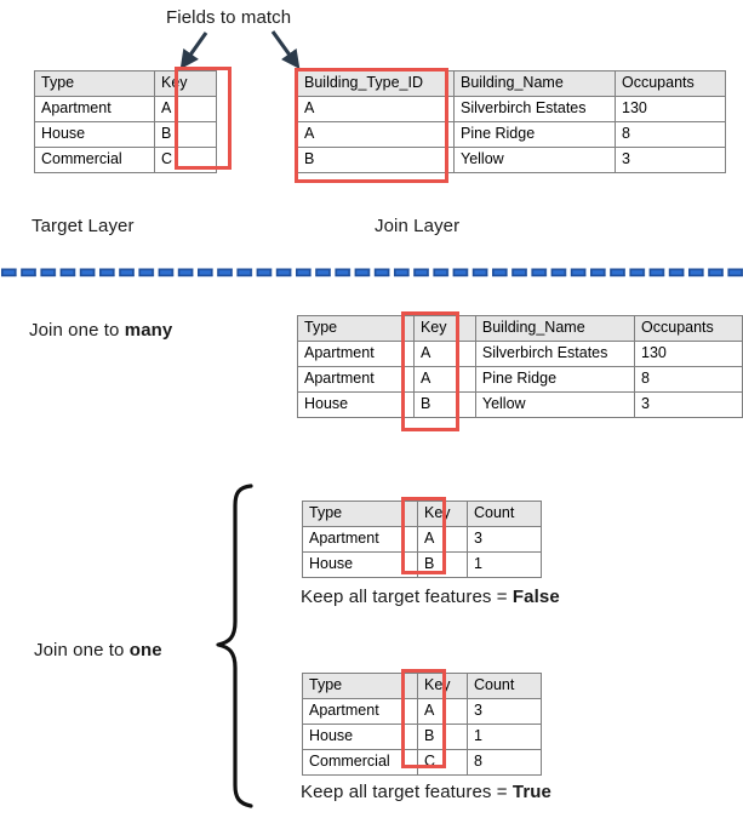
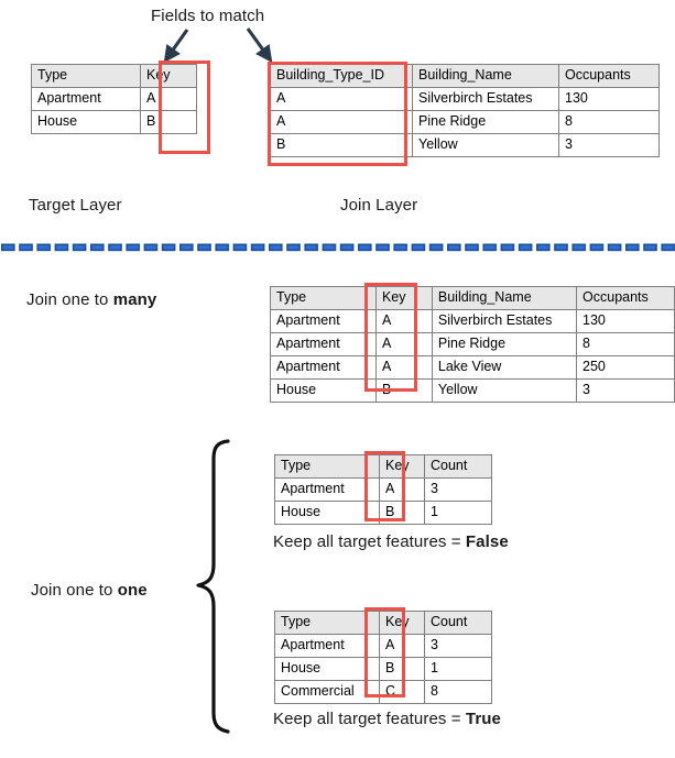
  Fields to match
  Type	Key
  Apartment	A
  House	B
- Commercial	C
  Building_Type_ID	Building_Name	Occupants
  A	Silverbirch Estates	130
  A	Pine Ridge	8
  B	Yellow	3
  Target Layer
  Join Layer
  Join one to many
  Type	Key	Building_Name	Occupants
  Apartment	A	Silverbirch Estates	130
  Apartment	A	Pine Ridge	8
+ Apartment	A	Lake View	250
  House	B	Yellow	3
  Join one to one
  Type	Key	Count
  Apartment	A	3
  House	B	1
  Keep all target features = False
  Type	Key	Count
  Apartment	A	3
  House	B	1
  Commercial	C	8
  Keep all target features = True
